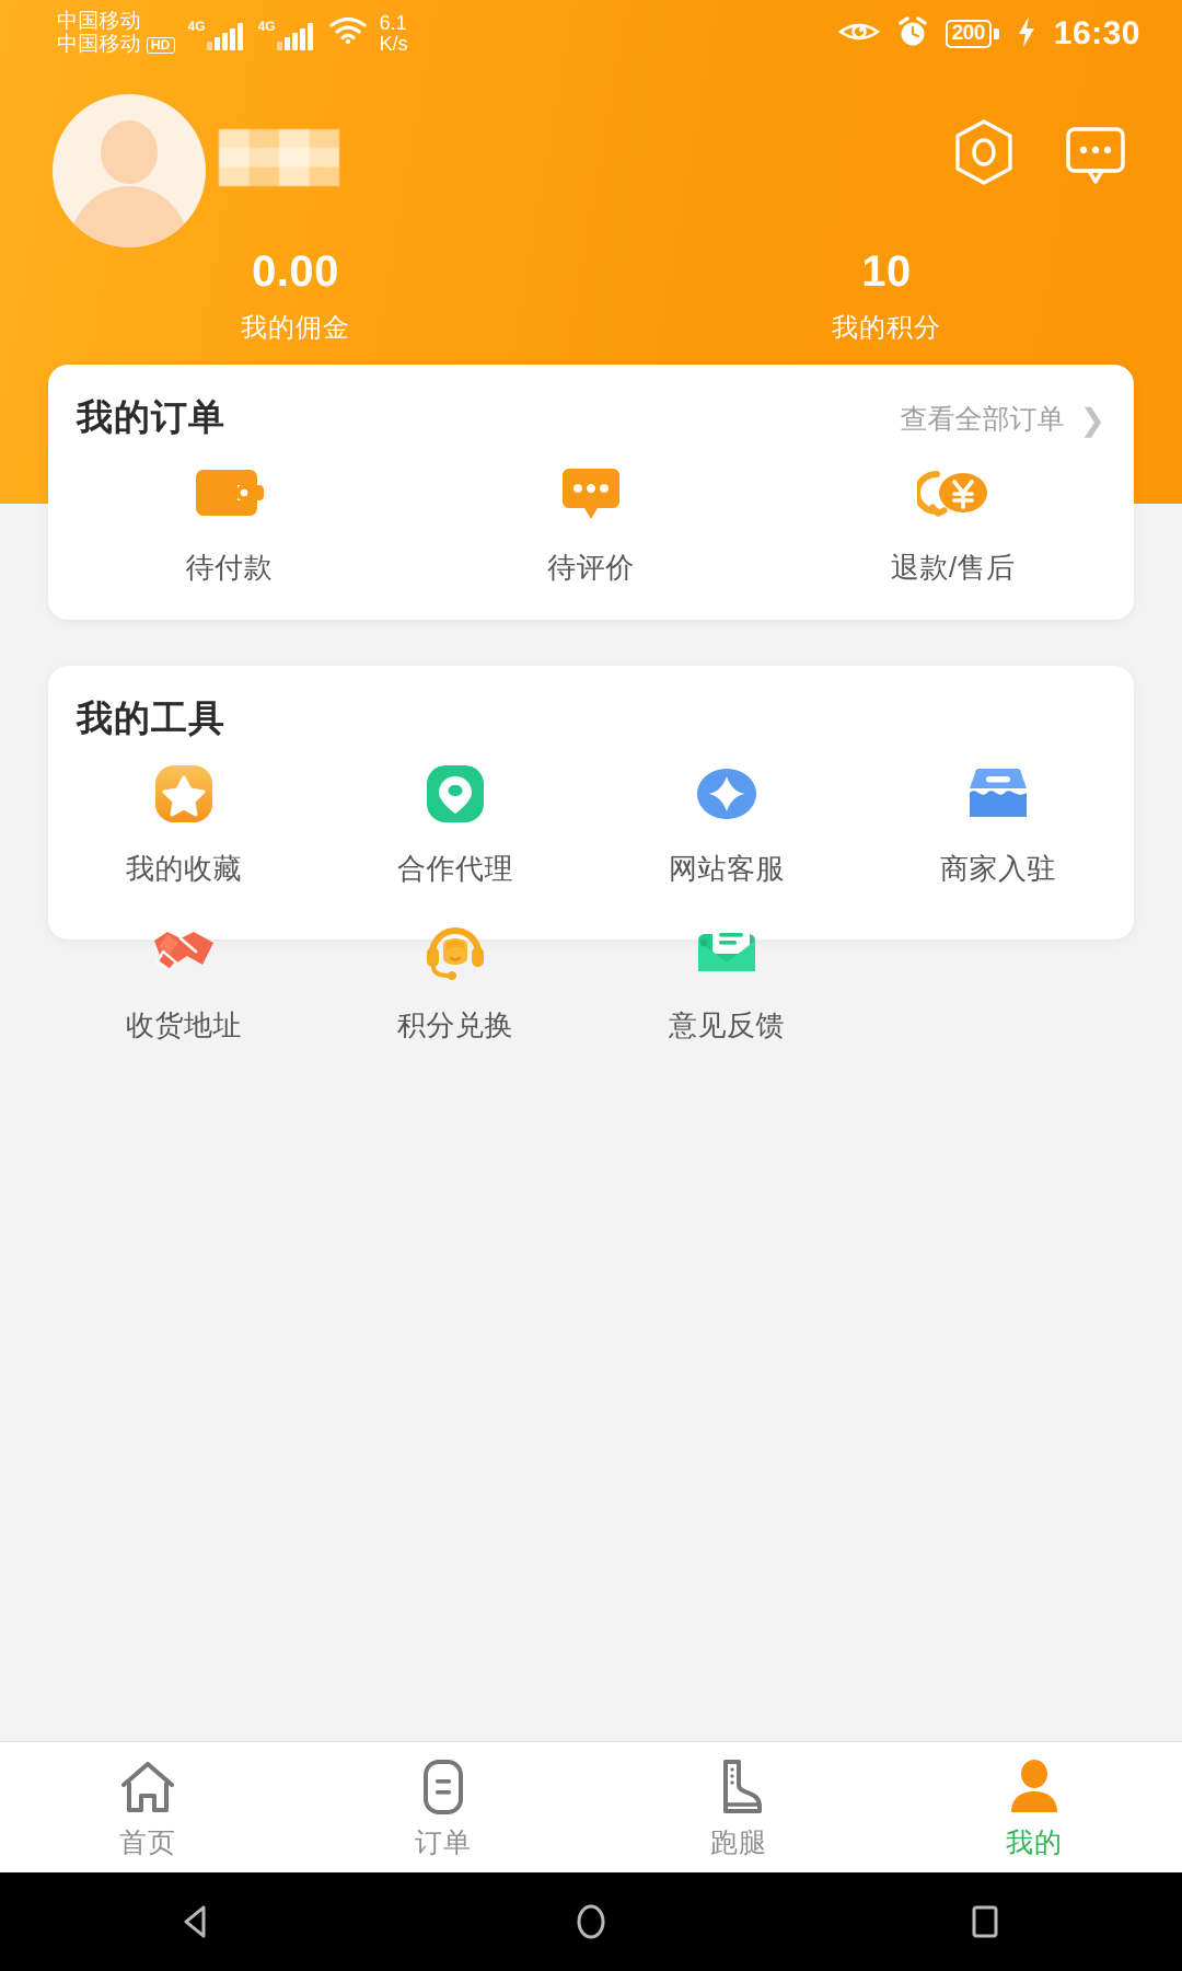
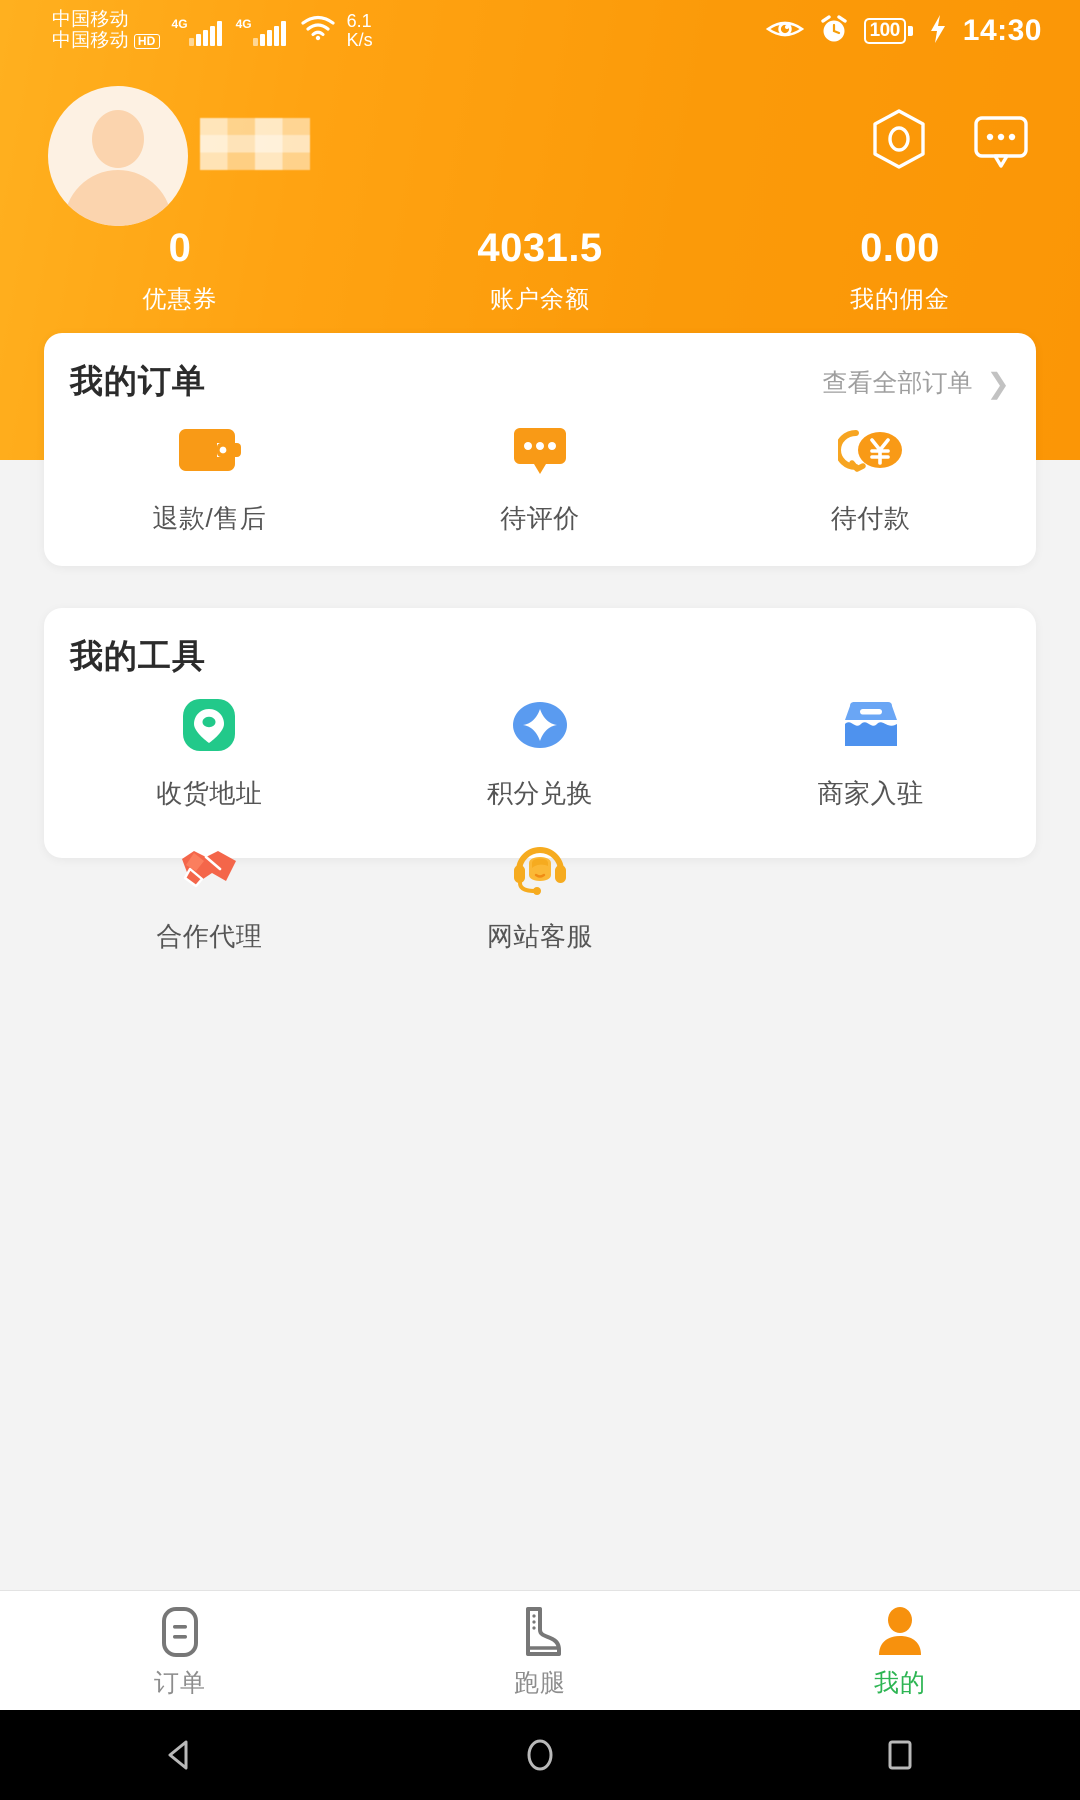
  中国移动
  中国移动
  HD
  4G
  4G
  6.1
  K/s
- 200
+ 100
- 16:30
+ 14:30
+ 0
+ 优惠券
+ 4031.5
+ 账户余额
  0.00
  我的佣金
- 10
- 我的积分
  我的订单
  查看全部订单
  ❯
- 待付款
+ 退款/售后
  待评价
- 退款/售后
+ 待付款
  我的工具
- 我的收藏
- 合作代理
+ 收货地址
- 网站客服
+ 积分兑换
  商家入驻
- 收货地址
+ 合作代理
- 积分兑换
+ 网站客服
- 意见反馈
- 首页
  订单
  跑腿
  我的
